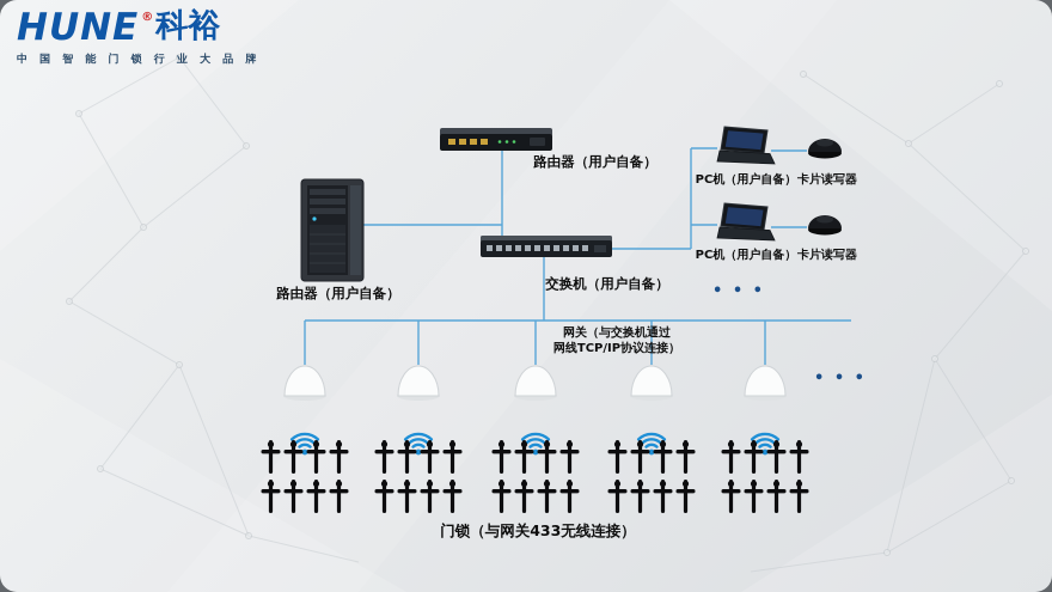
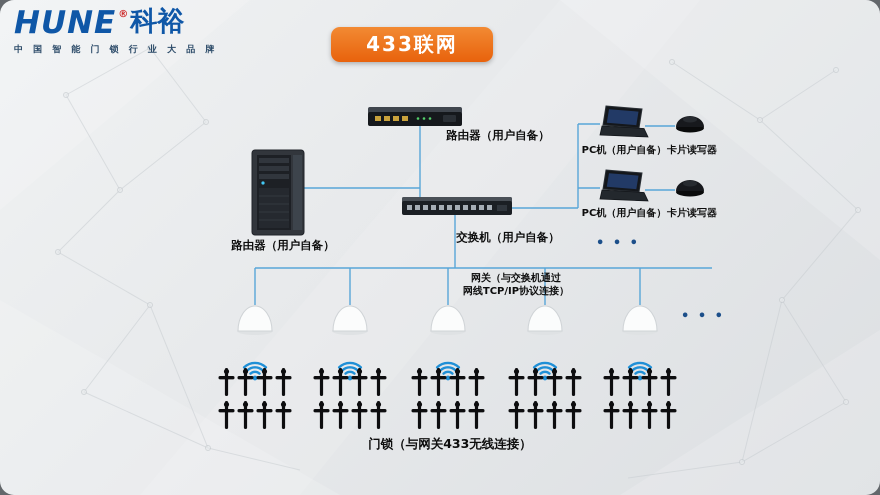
  HUNE
  ®
  科裕
  中 国 智 能 门 锁 行 业 大 品 牌
+ 433联网
  路由器（用户自备）
  路由器（用户自备）
  交换机（用户自备）
  PC机（用户自备）
  PC机（用户自备）
  卡片读写器
  卡片读写器
  网关（与交换机通过
  网线TCP/IP协议连接）
  门锁（与网关433无线连接）
  • • •
  • • •
